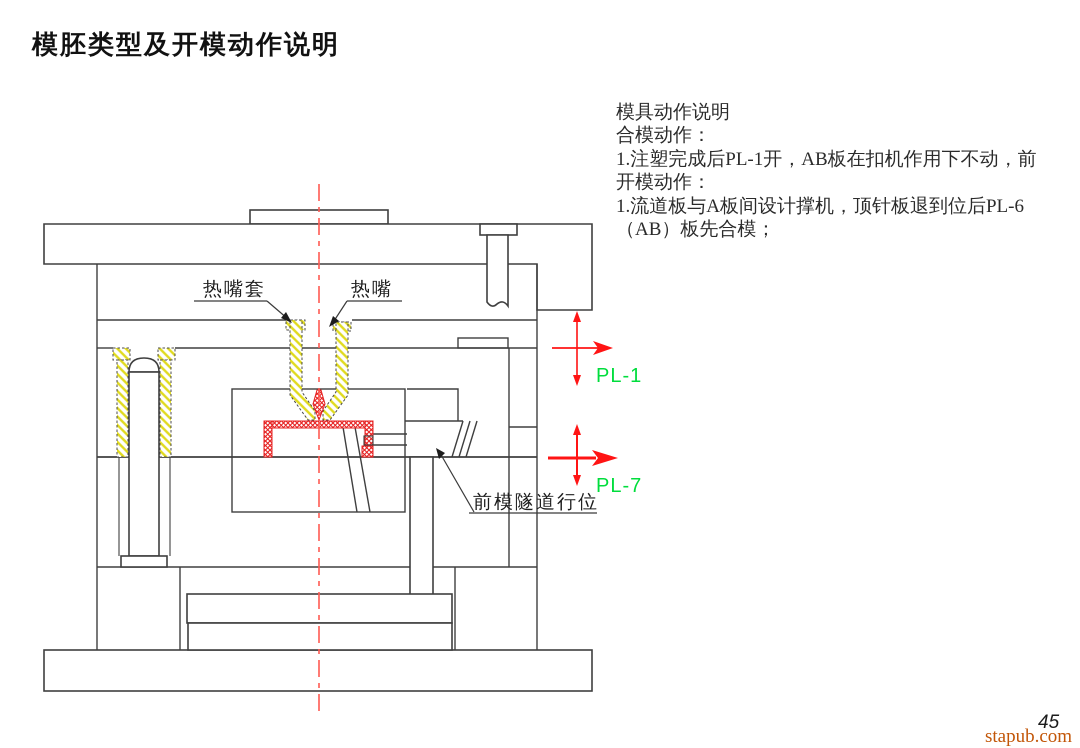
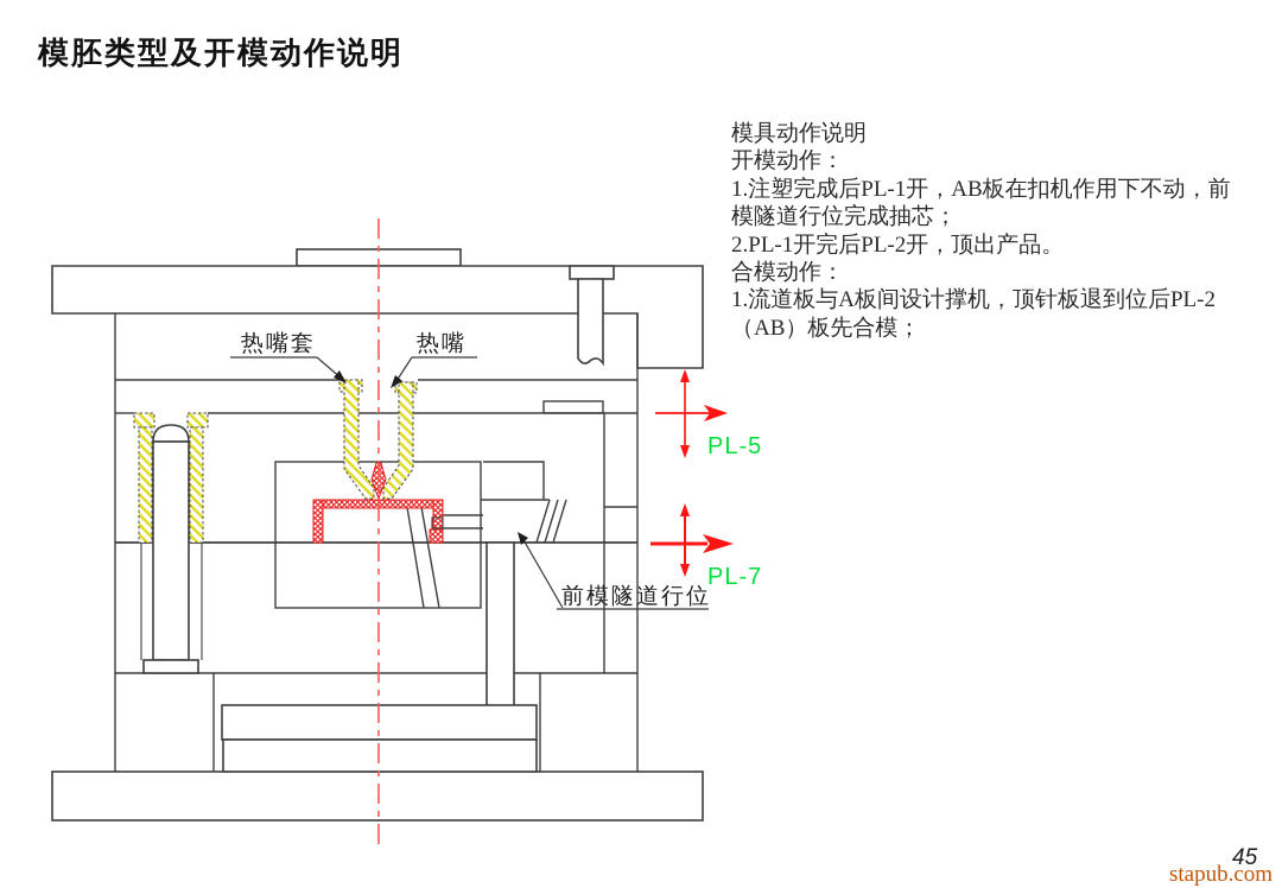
- PL-1
+ PL-5
  PL-7
  热嘴套
  热嘴
  前模隧道行位
  模胚类型及开模动作说明
  模具动作说明
- 合模动作：
+ 开模动作：
  1.注塑完成后PL-1开，AB板在扣机作用下不动，前
+ 模隧道行位完成抽芯；
+ 2.PL-1开完后PL-2开，顶出产品。
- 开模动作：
+ 合模动作：
- 1.流道板与A板间设计撑机，顶针板退到位后PL-6
+ 1.流道板与A板间设计撑机，顶针板退到位后PL-2
  （AB）板先合模；
  45
  stapub.com
